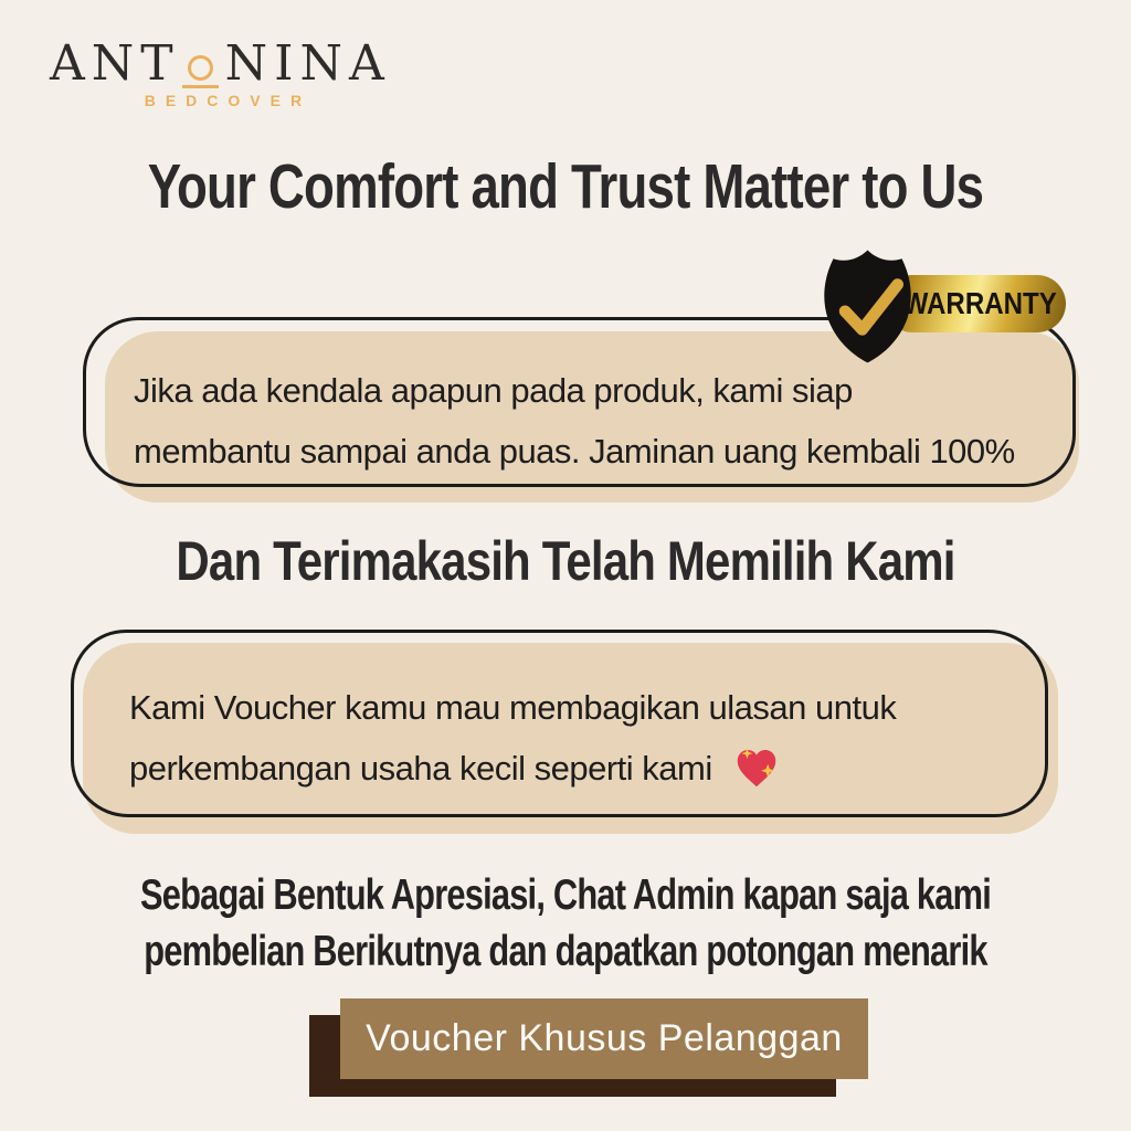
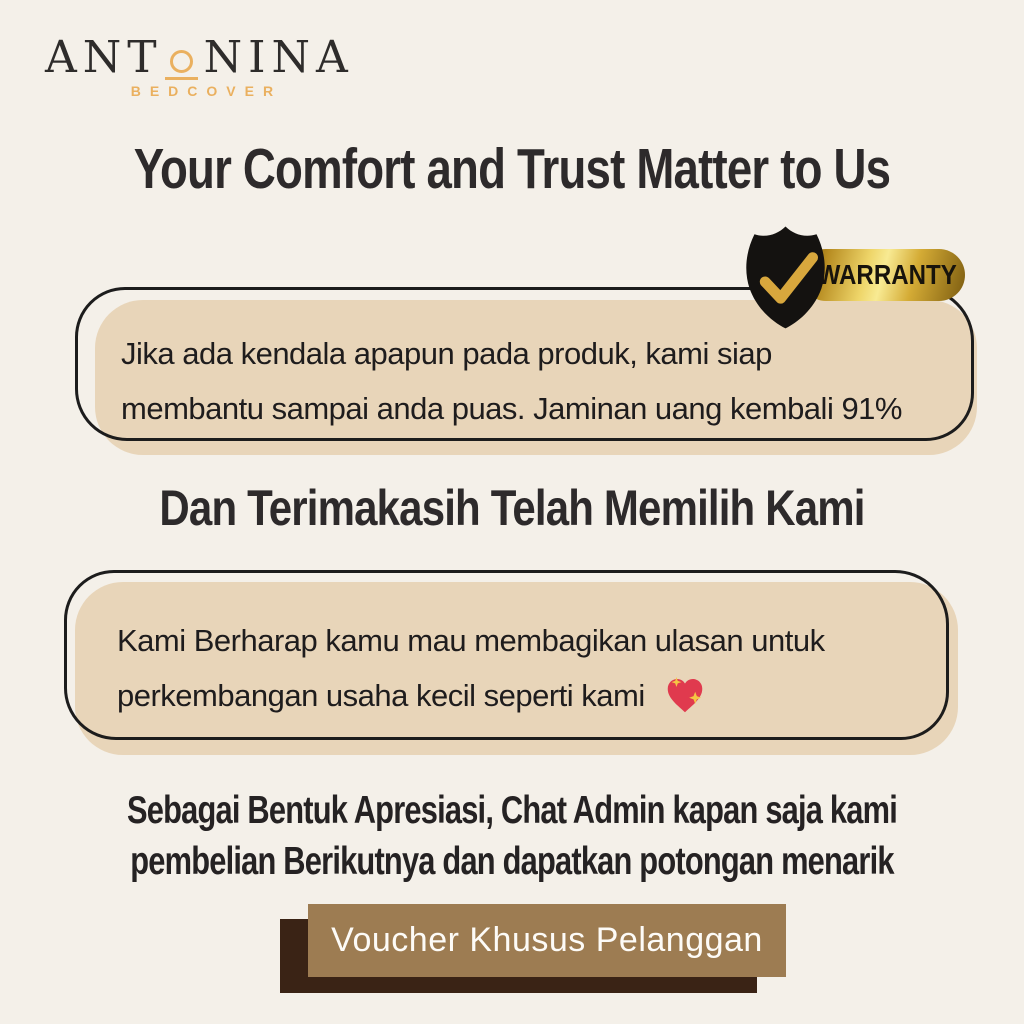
  ANT
  NINA
  BEDCOVER
  Your Comfort and Trust Matter to Us
  Jika ada kendala apapun pada produk, kami siap
- membantu sampai anda puas. Jaminan uang kembali 100%
+ membantu sampai anda puas. Jaminan uang kembali 91%
  WARRANTY
  Dan Terimakasih Telah Memilih Kami
- Kami Voucher kamu mau membagikan ulasan untuk
+ Kami Berharap kamu mau membagikan ulasan untuk
  perkembangan usaha kecil seperti kami
  Sebagai Bentuk Apresiasi, Chat Admin kapan saja kami
  pembelian Berikutnya dan dapatkan potongan menarik
  Voucher Khusus Pelanggan
